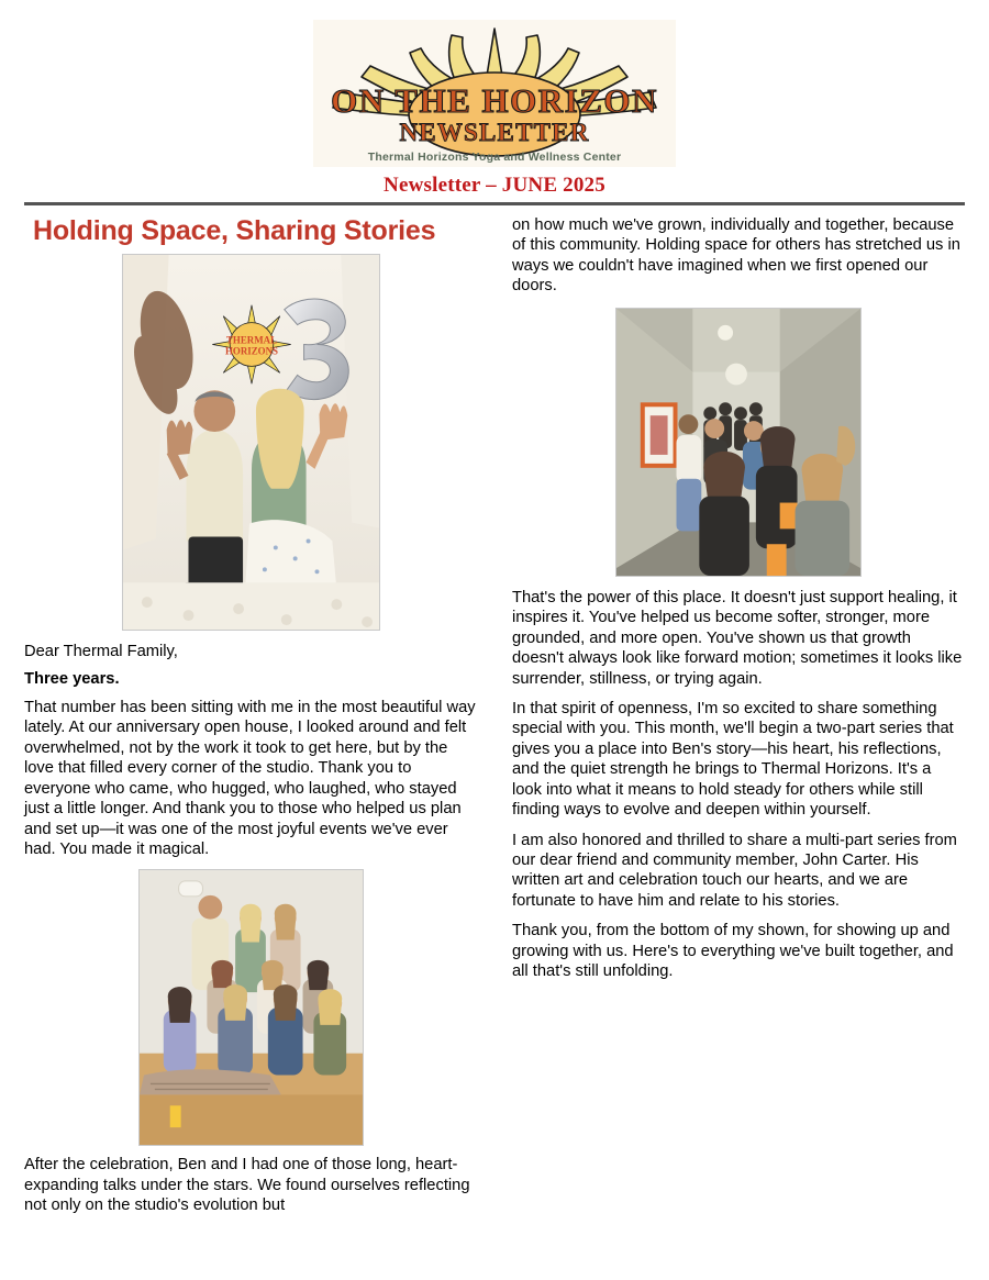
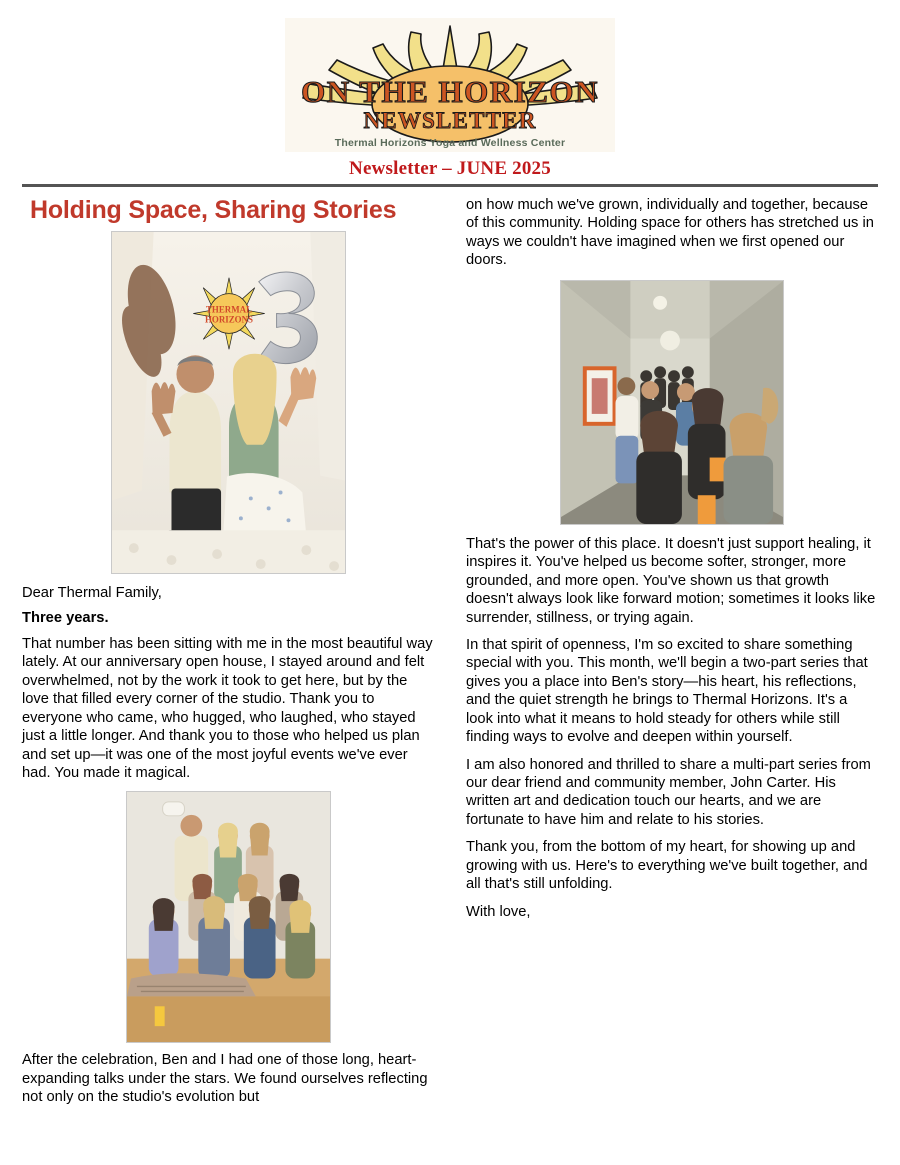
  ON THE HORIZON
  NEWSLETTER
  Thermal Horizons Yoga and Wellness Center
  Newsletter – JUNE 2025
  Holding Space, Sharing Stories
  THERMAL
  HORIZONS
  Dear Thermal Family,
  Three years.
- That number has been sitting with me in the most beautiful way lately. At our anniversary open house, I looked around and felt overwhelmed, not by the work it took to get here, but by the love that filled every corner of the studio. Thank you to everyone who came, who hugged, who laughed, who stayed just a little longer. And thank you to those who helped us plan and set up—it was one of the most joyful events we've ever had. You made it magical.
+ That number has been sitting with me in the most beautiful way lately. At our anniversary open house, I stayed around and felt overwhelmed, not by the work it took to get here, but by the love that filled every corner of the studio. Thank you to everyone who came, who hugged, who laughed, who stayed just a little longer. And thank you to those who helped us plan and set up—it was one of the most joyful events we've ever had. You made it magical.
  After the celebration, Ben and I had one of those long, heart-expanding talks under the stars. We found ourselves reflecting not only on the studio's evolution but
  on how much we've grown, individually and together, because of this community. Holding space for others has stretched us in ways we couldn't have imagined when we first opened our doors.
  That's the power of this place. It doesn't just support healing, it inspires it. You've helped us become softer, stronger, more grounded, and more open. You've shown us that growth doesn't always look like forward motion; sometimes it looks like surrender, stillness, or trying again.
  In that spirit of openness, I'm so excited to share something special with you. This month, we'll begin a two-part series that gives you a place into Ben's story—his heart, his reflections, and the quiet strength he brings to Thermal Horizons. It's a look into what it means to hold steady for others while still finding ways to evolve and deepen within yourself.
- I am also honored and thrilled to share a multi-part series from our dear friend and community member, John Carter. His written art and celebration touch our hearts, and we are fortunate to have him and relate to his stories.
+ I am also honored and thrilled to share a multi-part series from our dear friend and community member, John Carter. His written art and dedication touch our hearts, and we are fortunate to have him and relate to his stories.
- Thank you, from the bottom of my shown, for showing up and growing with us. Here's to everything we've built together, and all that's still unfolding.
+ Thank you, from the bottom of my heart, for showing up and growing with us. Here's to everything we've built together, and all that's still unfolding.
+ With love,
